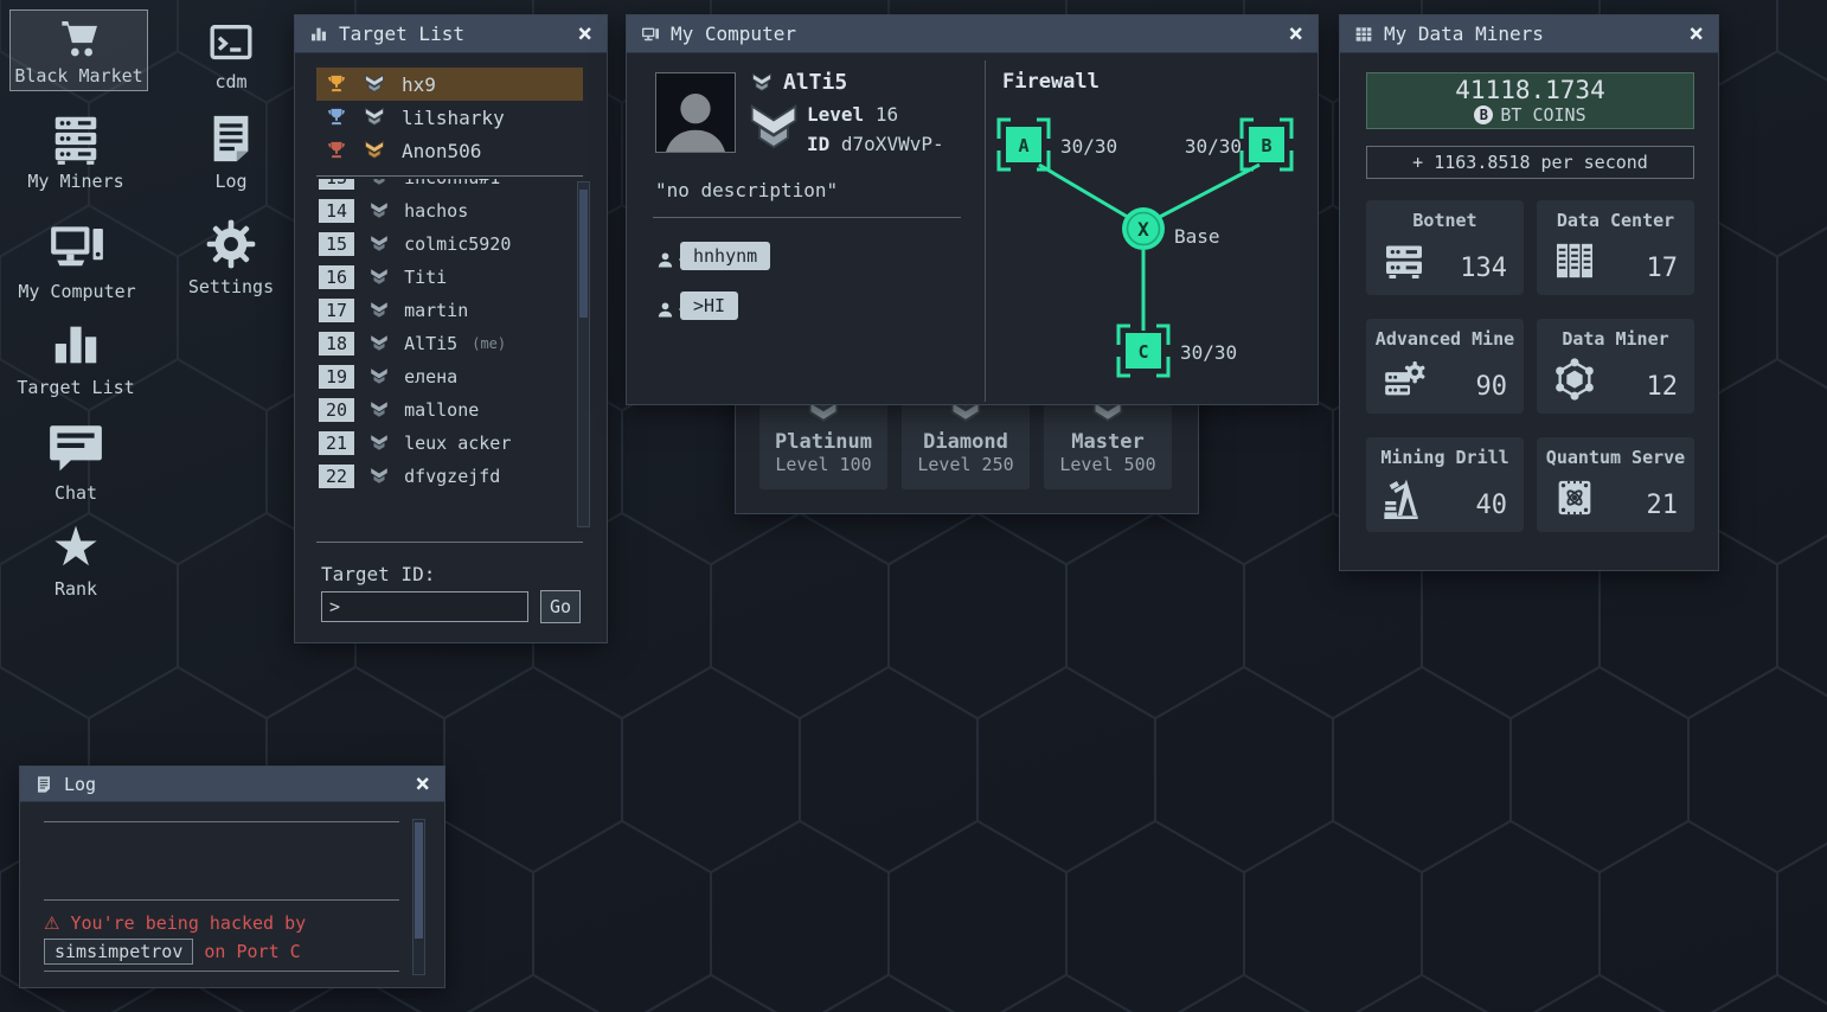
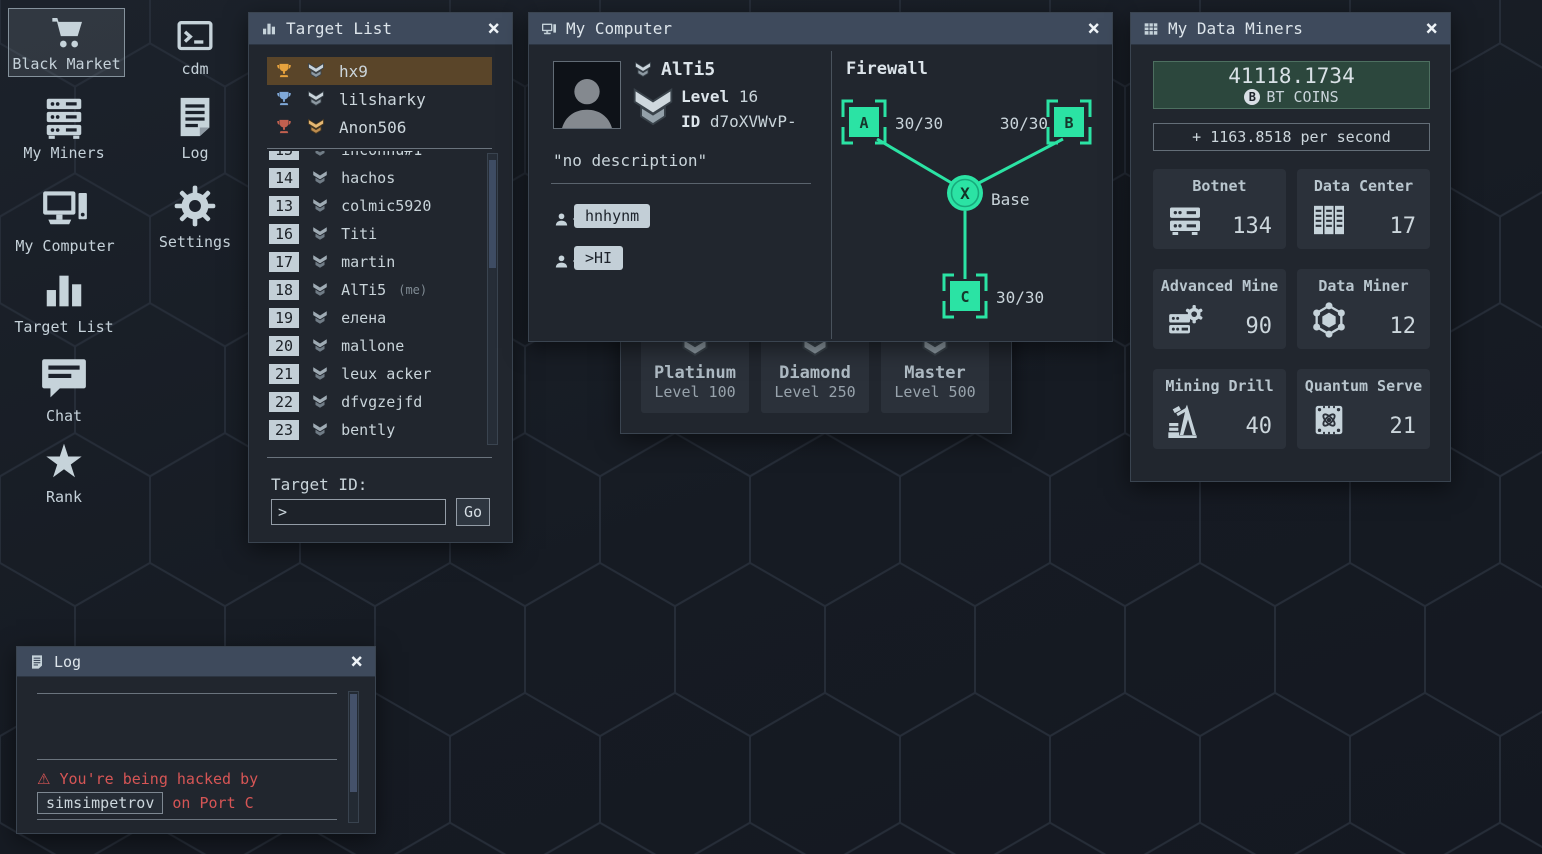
  Black Market
  cdm
  My Miners
  Log
  My Computer
  Settings
  Target List
  Chat
  ★
  Rank
  Platinum
  Level 100
  Diamond
  Level 250
  Master
  Level 500
  Target List
  ×
  hx9
  lilsharky
  Anon506
  14
  hachos
- 15
+ 13
  colmic5920
  16
  Titi
  17
  martin
  18
  AlTi5
  (me)
  19
  елена
  20
  mallone
  21
  leux acker
  22
  dfvgzejfd
+ 23
+ bently
  Target ID:
  >
  Go
  My Computer
  ×
  AlTi5
  Level 16
  ID d7oXVWvP-
  "no description"
  hnhynm
  >HI
  Firewall
  A
  30/30
  B
  30/30
  X
  Base
  C
  30/30
  My Data Miners
  ×
  41118.1734
  B
  BT COINS
  + 1163.8518 per second
  Botnet
  134
  Data Center
  17
  Advanced Mine
  90
  Data Miner
  12
  Mining Drill
  40
  Quantum Serve
  21
  Log
  ×
  ⚠ You're being hacked by
  simsimpetrov on Port C
